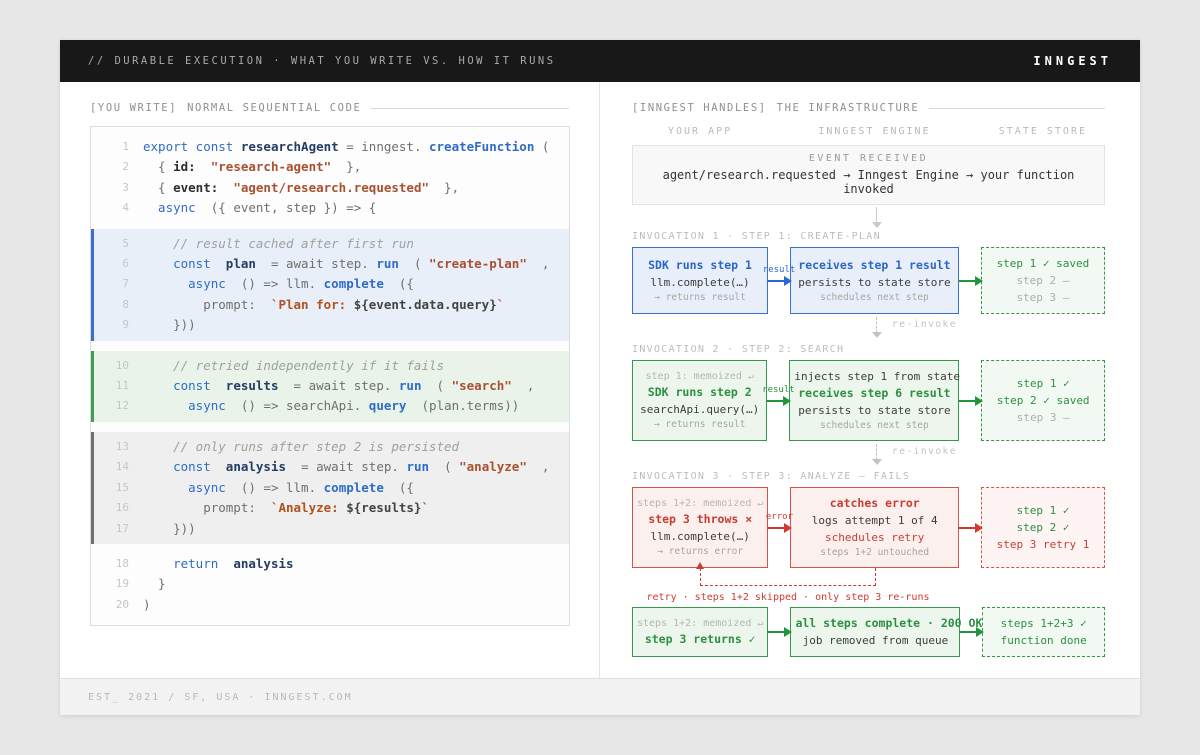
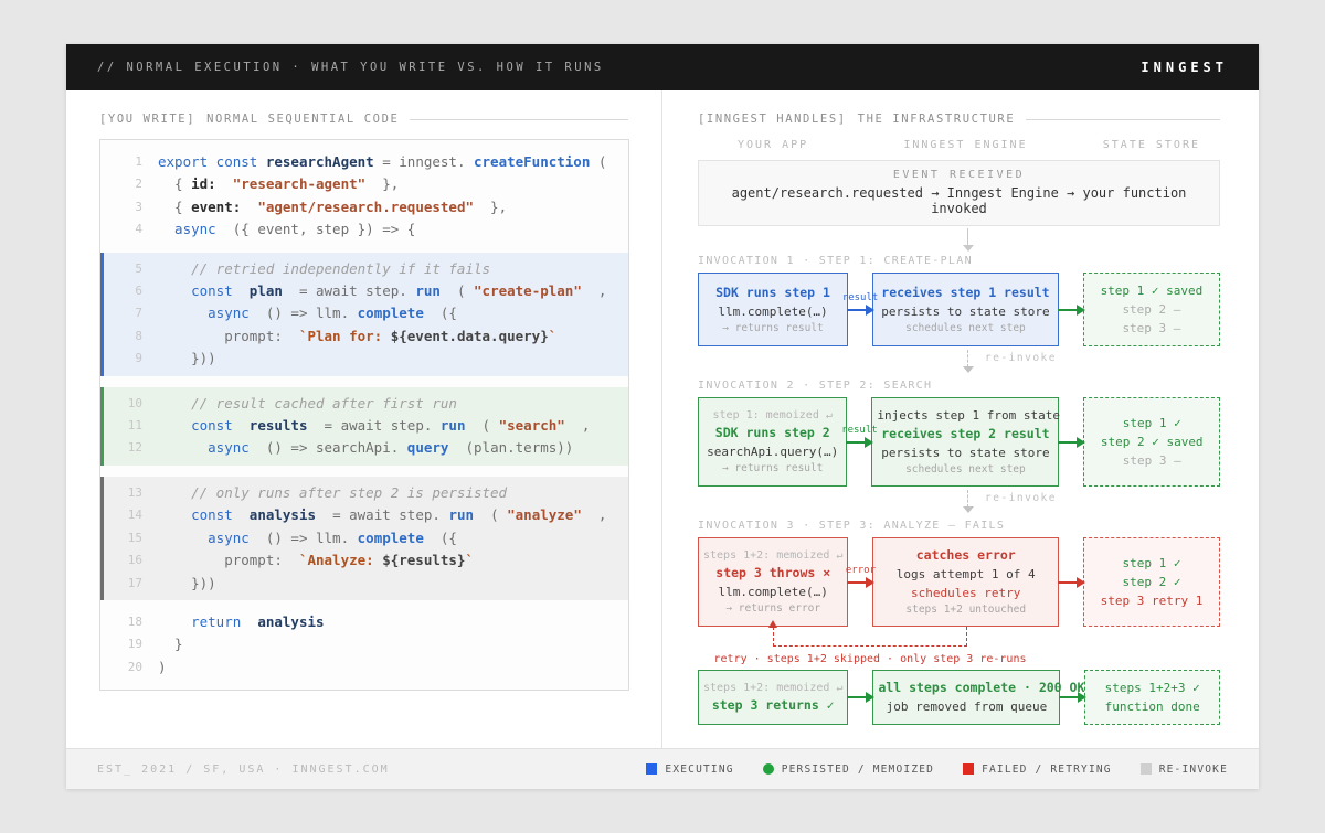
- // DURABLE EXECUTION · WHAT YOU WRITE VS. HOW IT RUNS
+ // NORMAL EXECUTION · WHAT YOU WRITE VS. HOW IT RUNS
  INNGEST
  [YOU WRITE]
  NORMAL SEQUENTIAL CODE
  1
  export const researchAgent = inngest. createFunction (
  2
  { id: "research-agent" },
  3
  { event: "agent/research.requested" },
  4
  async ({ event, step }) => {
  5
- // result cached after first run
+ // retried independently if it fails
  6
  const plan = await step. run ( "create-plan" ,
  7
  async () => llm. complete ({
  8
  prompt: `Plan for: ${event.data.query}`
  9
  }))
  10
- // retried independently if it fails
+ // result cached after first run
  11
  const results = await step. run ( "search" ,
  12
  async () => searchApi. query (plan.terms))
  13
  // only runs after step 2 is persisted
  14
  const analysis = await step. run ( "analyze" ,
  15
  async () => llm. complete ({
  16
  prompt: `Analyze: ${results}`
  17
  }))
  18
  return analysis
  19
  }
  20
  )
  [INNGEST HANDLES]
  THE INFRASTRUCTURE
  YOUR APP
  INNGEST ENGINE
  STATE STORE
  EVENT RECEIVED
  agent/research.requested → Inngest Engine → your function invoked
  INVOCATION 1 · STEP 1: CREATE-PLAN
  SDK runs step 1
  llm.complete(…)
  → returns result
  result
  receives step 1 result
  persists to state store
  schedules next step
  step 1 ✓ saved
  step 2 —
  step 3 —
  re-invoke
  INVOCATION 2 · STEP 2: SEARCH
  step 1: memoized ↵
  SDK runs step 2
  searchApi.query(…)
  → returns result
  result
  injects step 1 from state
- receives step 6 result
+ receives step 2 result
  persists to state store
  schedules next step
  step 1 ✓
  step 2 ✓ saved
  step 3 —
  re-invoke
  INVOCATION 3 · STEP 3: ANALYZE — FAILS
  steps 1+2: memoized ↵
  step 3 throws ×
  llm.complete(…)
  → returns error
  error
  catches error
  logs attempt 1 of 4
  schedules retry
  steps 1+2 untouched
  step 1 ✓
  step 2 ✓
  step 3 retry 1
  retry · steps 1+2 skipped · only step 3 re-runs
  steps 1+2: memoized ↵
  step 3 returns ✓
  all steps complete · 200
  job removed from queue
  steps 1+2+3 ✓
  function done
  EST_ 2021 / SF, USA · INNGEST.COM
+ EXECUTING
+ PERSISTED / MEMOIZED
+ FAILED / RETRYING
+ RE-INVOKE
